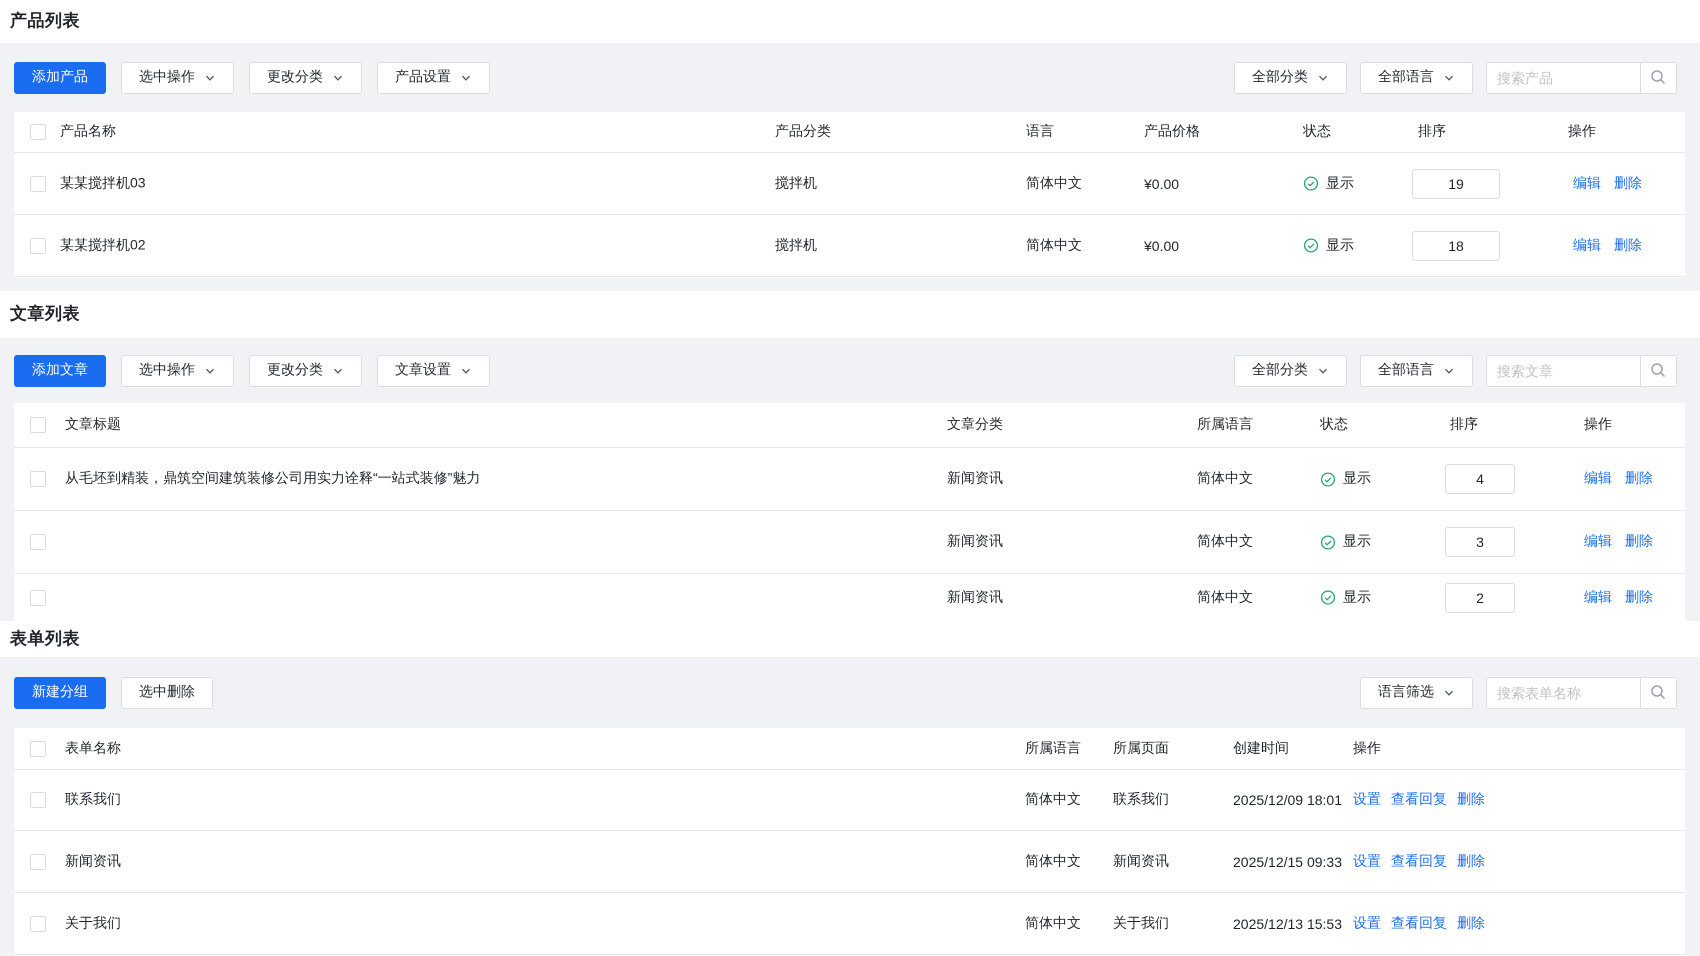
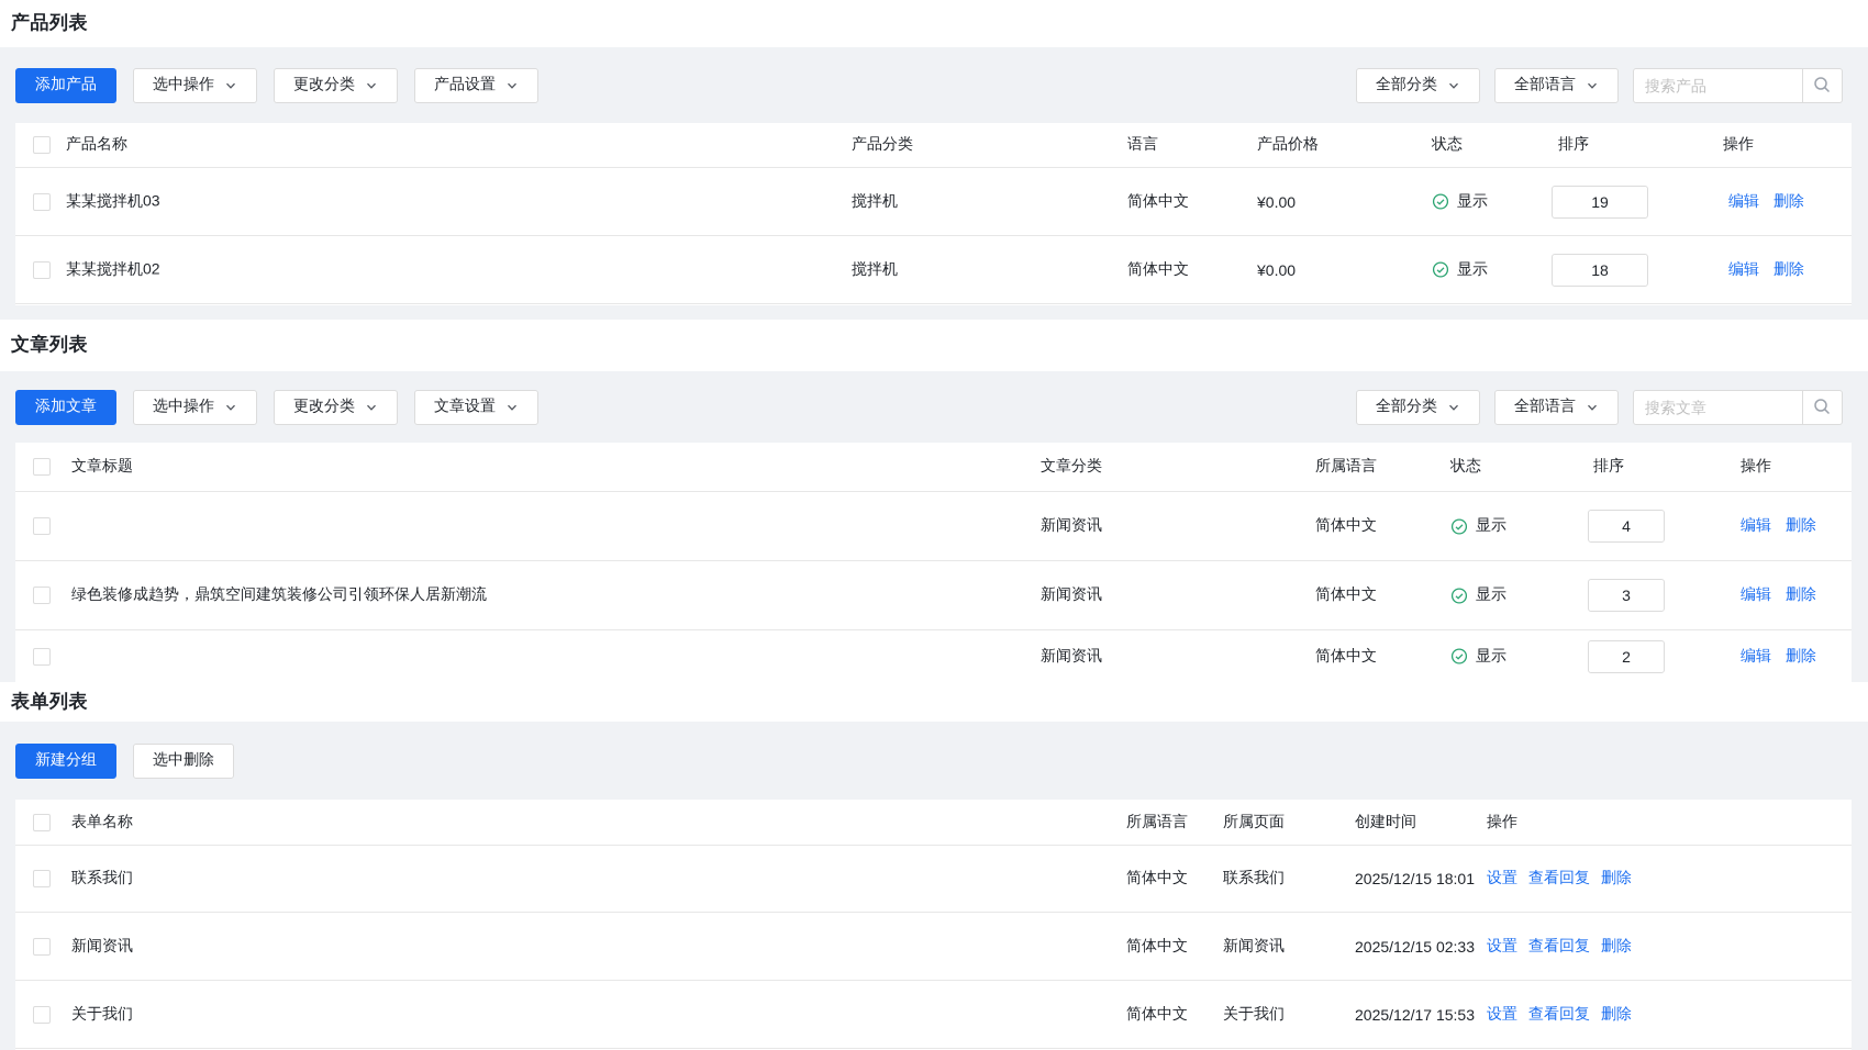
  产品列表
  添加产品
  选中操作
  更改分类
  产品设置
  全部分类
  全部语言
  搜索产品
  产品名称
  产品分类
  语言
  产品价格
  状态
  排序
  操作
  某某搅拌机03
  搅拌机
  简体中文
  ¥0.00
  显示
  19
  编辑
  删除
  某某搅拌机02
  搅拌机
  简体中文
  ¥0.00
  显示
  18
  编辑
  删除
  文章列表
  添加文章
  选中操作
  更改分类
  文章设置
  全部分类
  全部语言
  搜索文章
  文章标题
  文章分类
  所属语言
  状态
  排序
  操作
- 从毛坯到精装，鼎筑空间建筑装修公司用实力诠释“一站式装修”魅力
  新闻资讯
  简体中文
  显示
  4
  编辑
  删除
+ 绿色装修成趋势，鼎筑空间建筑装修公司引领环保人居新潮流
  新闻资讯
  简体中文
  显示
  3
  编辑
  删除
  新闻资讯
  简体中文
  显示
  2
  编辑
  删除
  表单列表
  新建分组
  选中删除
- 语言筛选
- 搜索表单名称
  表单名称
  所属语言
  所属页面
  创建时间
  操作
  联系我们
  简体中文
  联系我们
- 2025/12/09 18:01
+ 2025/12/15 18:01
  设置
  查看回复
  删除
  新闻资讯
  简体中文
  新闻资讯
- 2025/12/15 09:33
+ 2025/12/15 02:33
  设置
  查看回复
  删除
  关于我们
  简体中文
  关于我们
- 2025/12/13 15:53
+ 2025/12/17 15:53
  设置
  查看回复
  删除
